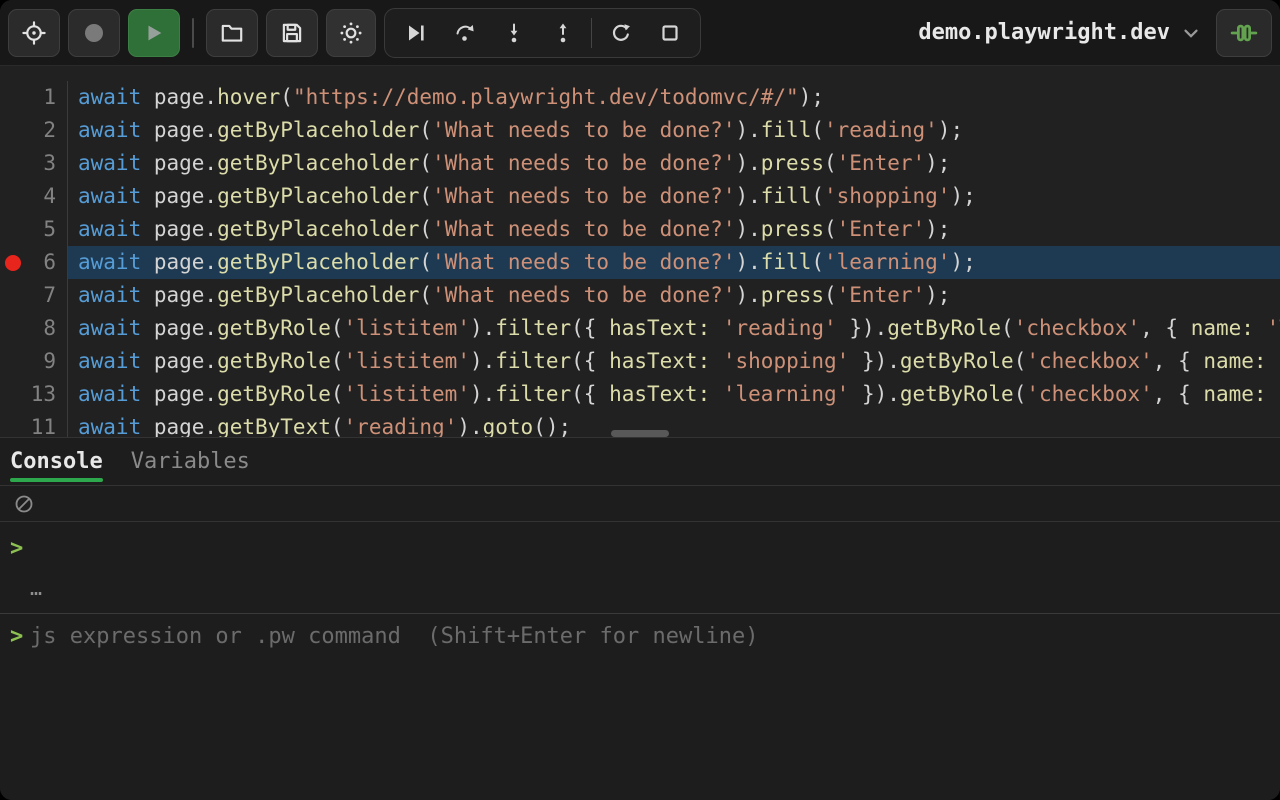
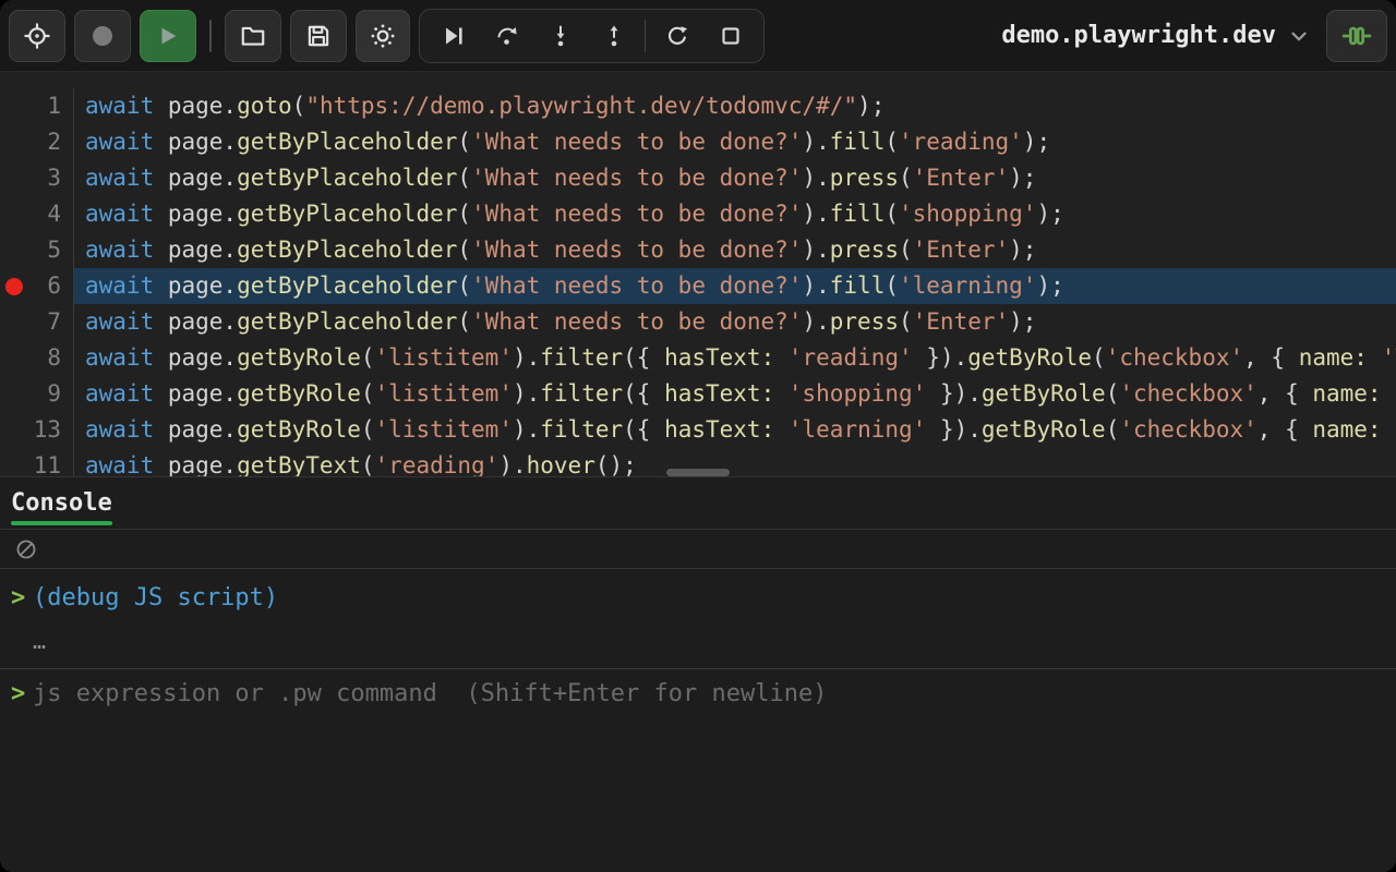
  demo.playwright.dev
  1
- await page.hover("https://demo.playwright.dev/todomvc/#/");
+ await page.goto("https://demo.playwright.dev/todomvc/#/");
  2
  await page.getByPlaceholder('What needs to be done?').fill('reading');
  3
  await page.getByPlaceholder('What needs to be done?').press('Enter');
  4
  await page.getByPlaceholder('What needs to be done?').fill('shopping');
  5
  await page.getByPlaceholder('What needs to be done?').press('Enter');
  6
  await page.getByPlaceholder('What needs to be done?').fill('learning');
  7
  await page.getByPlaceholder('What needs to be done?').press('Enter');
  8
  await page.getByRole('listitem').filter({ hasText: 'reading' }).getByRole('checkbox', { name: '
  9
  await page.getByRole('listitem').filter({ hasText: 'shopping' }).getByRole('checkbox', { name:
  13
  await page.getByRole('listitem').filter({ hasText: 'learning' }).getByRole('checkbox', { name:
  11
- await page.getByText('reading').goto();
+ await page.getByText('reading').hover();
  Console
- Variables
  >
+ (debug JS script)
  …
  >
  js expression or .pw command (Shift+Enter for newline)
